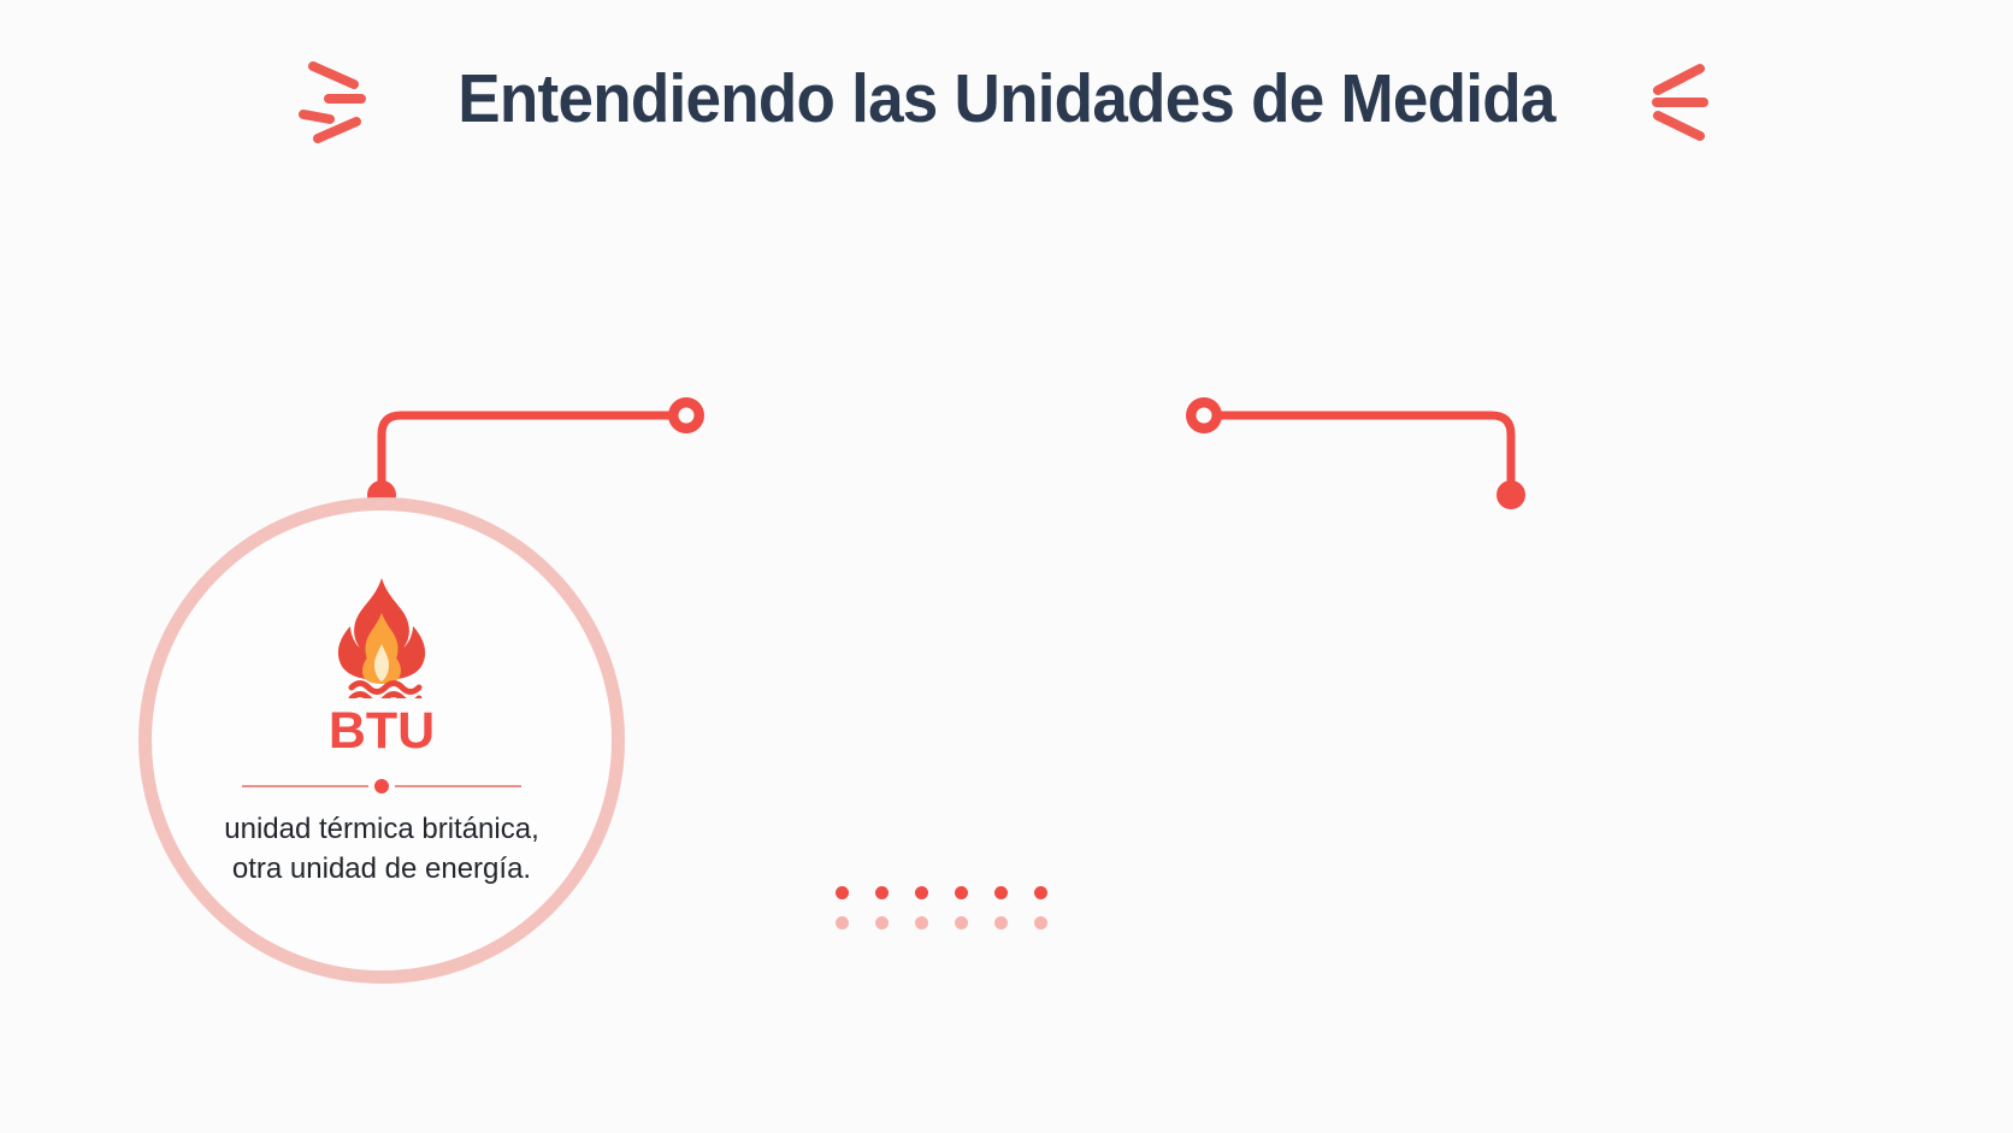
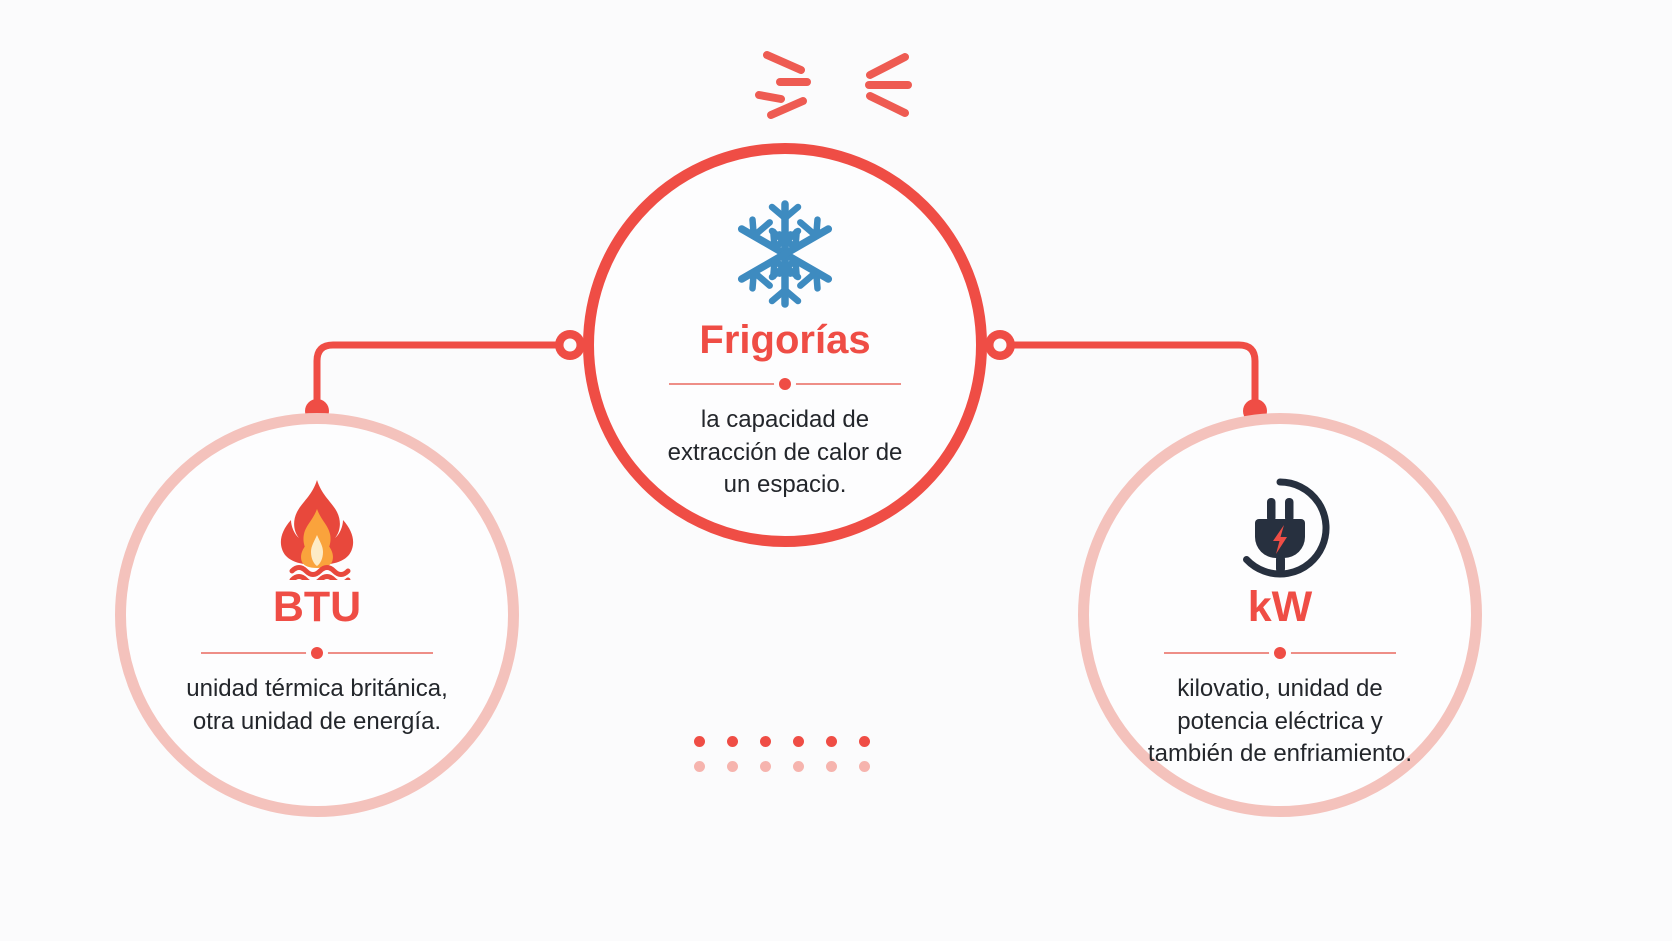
- Entendiendo las Unidades de Medida
  BTU
  unidad térmica británica, otra unidad de energía.
+ Frigorías
+ la capacidad de extracción de calor de un espacio.
+ kW
+ kilovatio, unidad de potencia eléctrica y también de enfriamiento.
